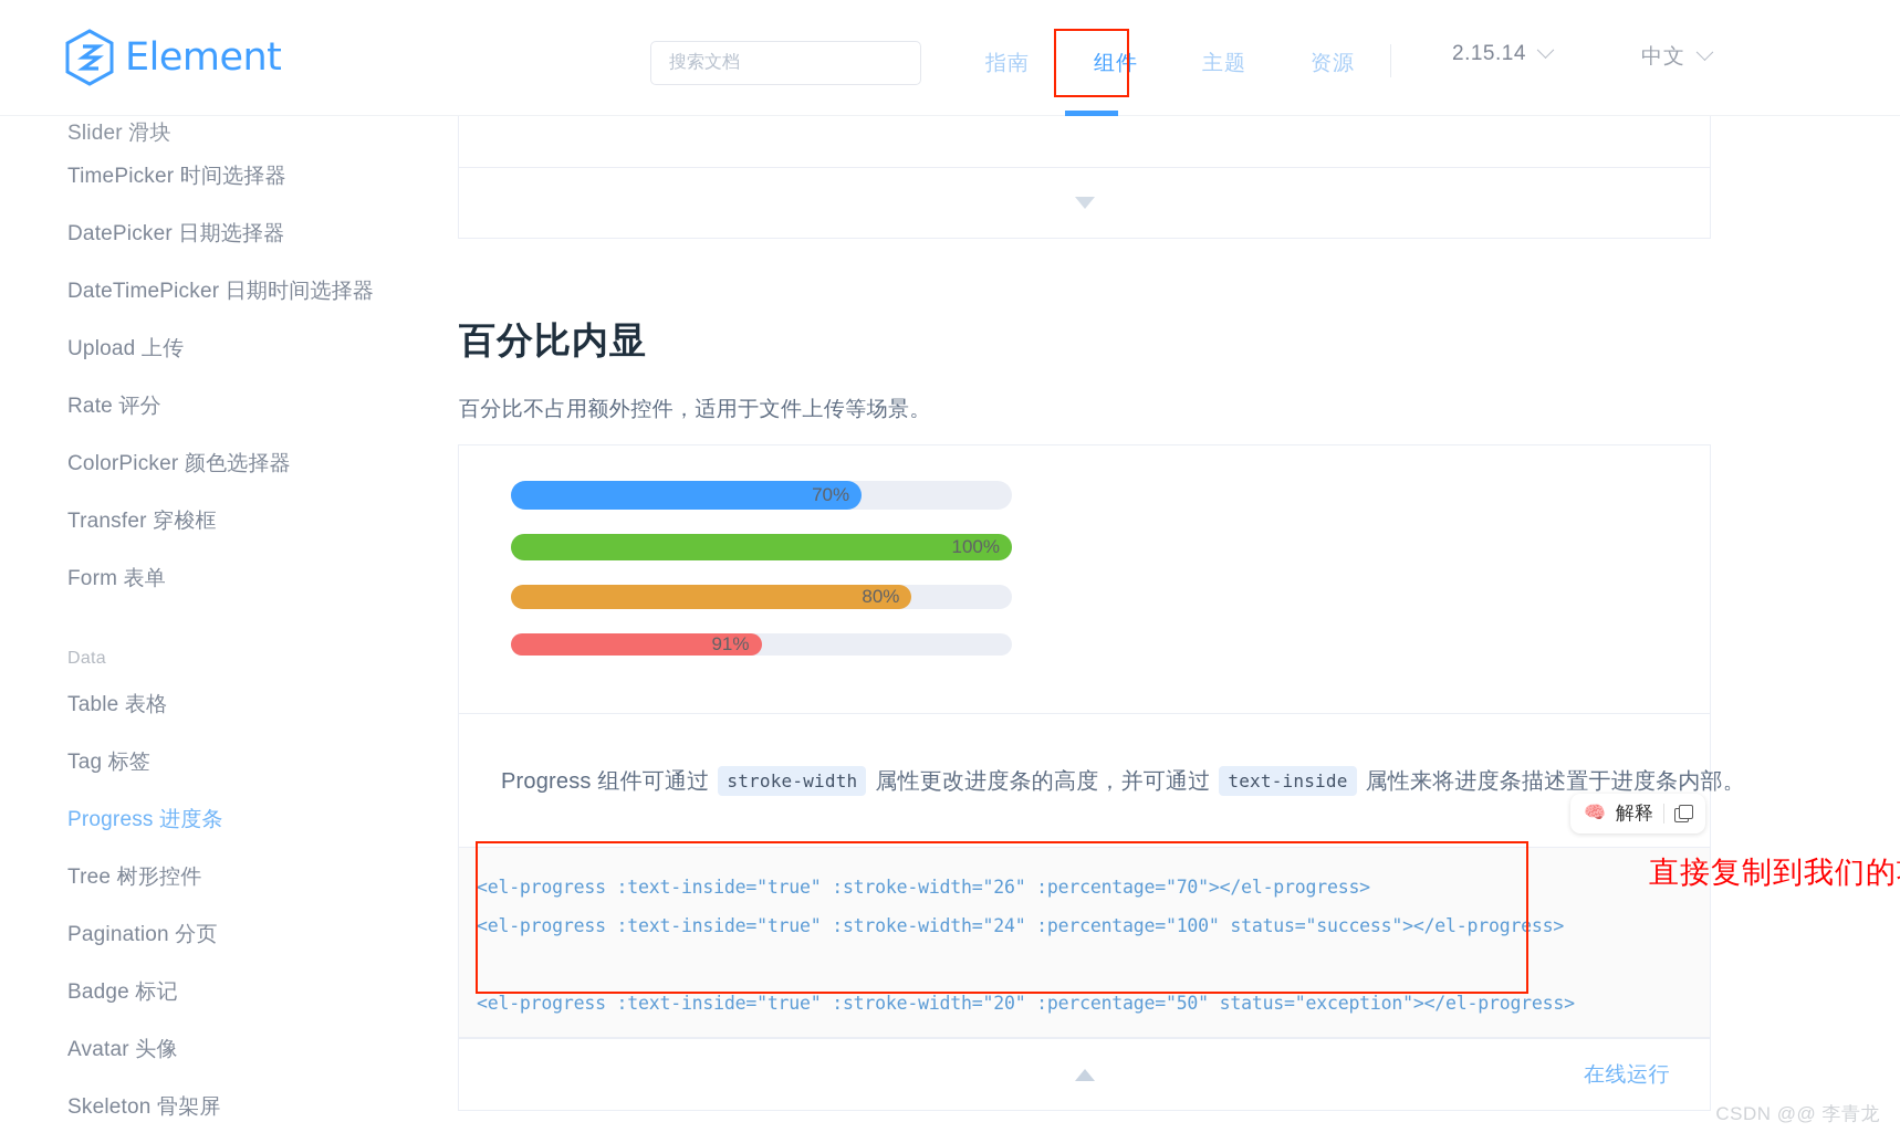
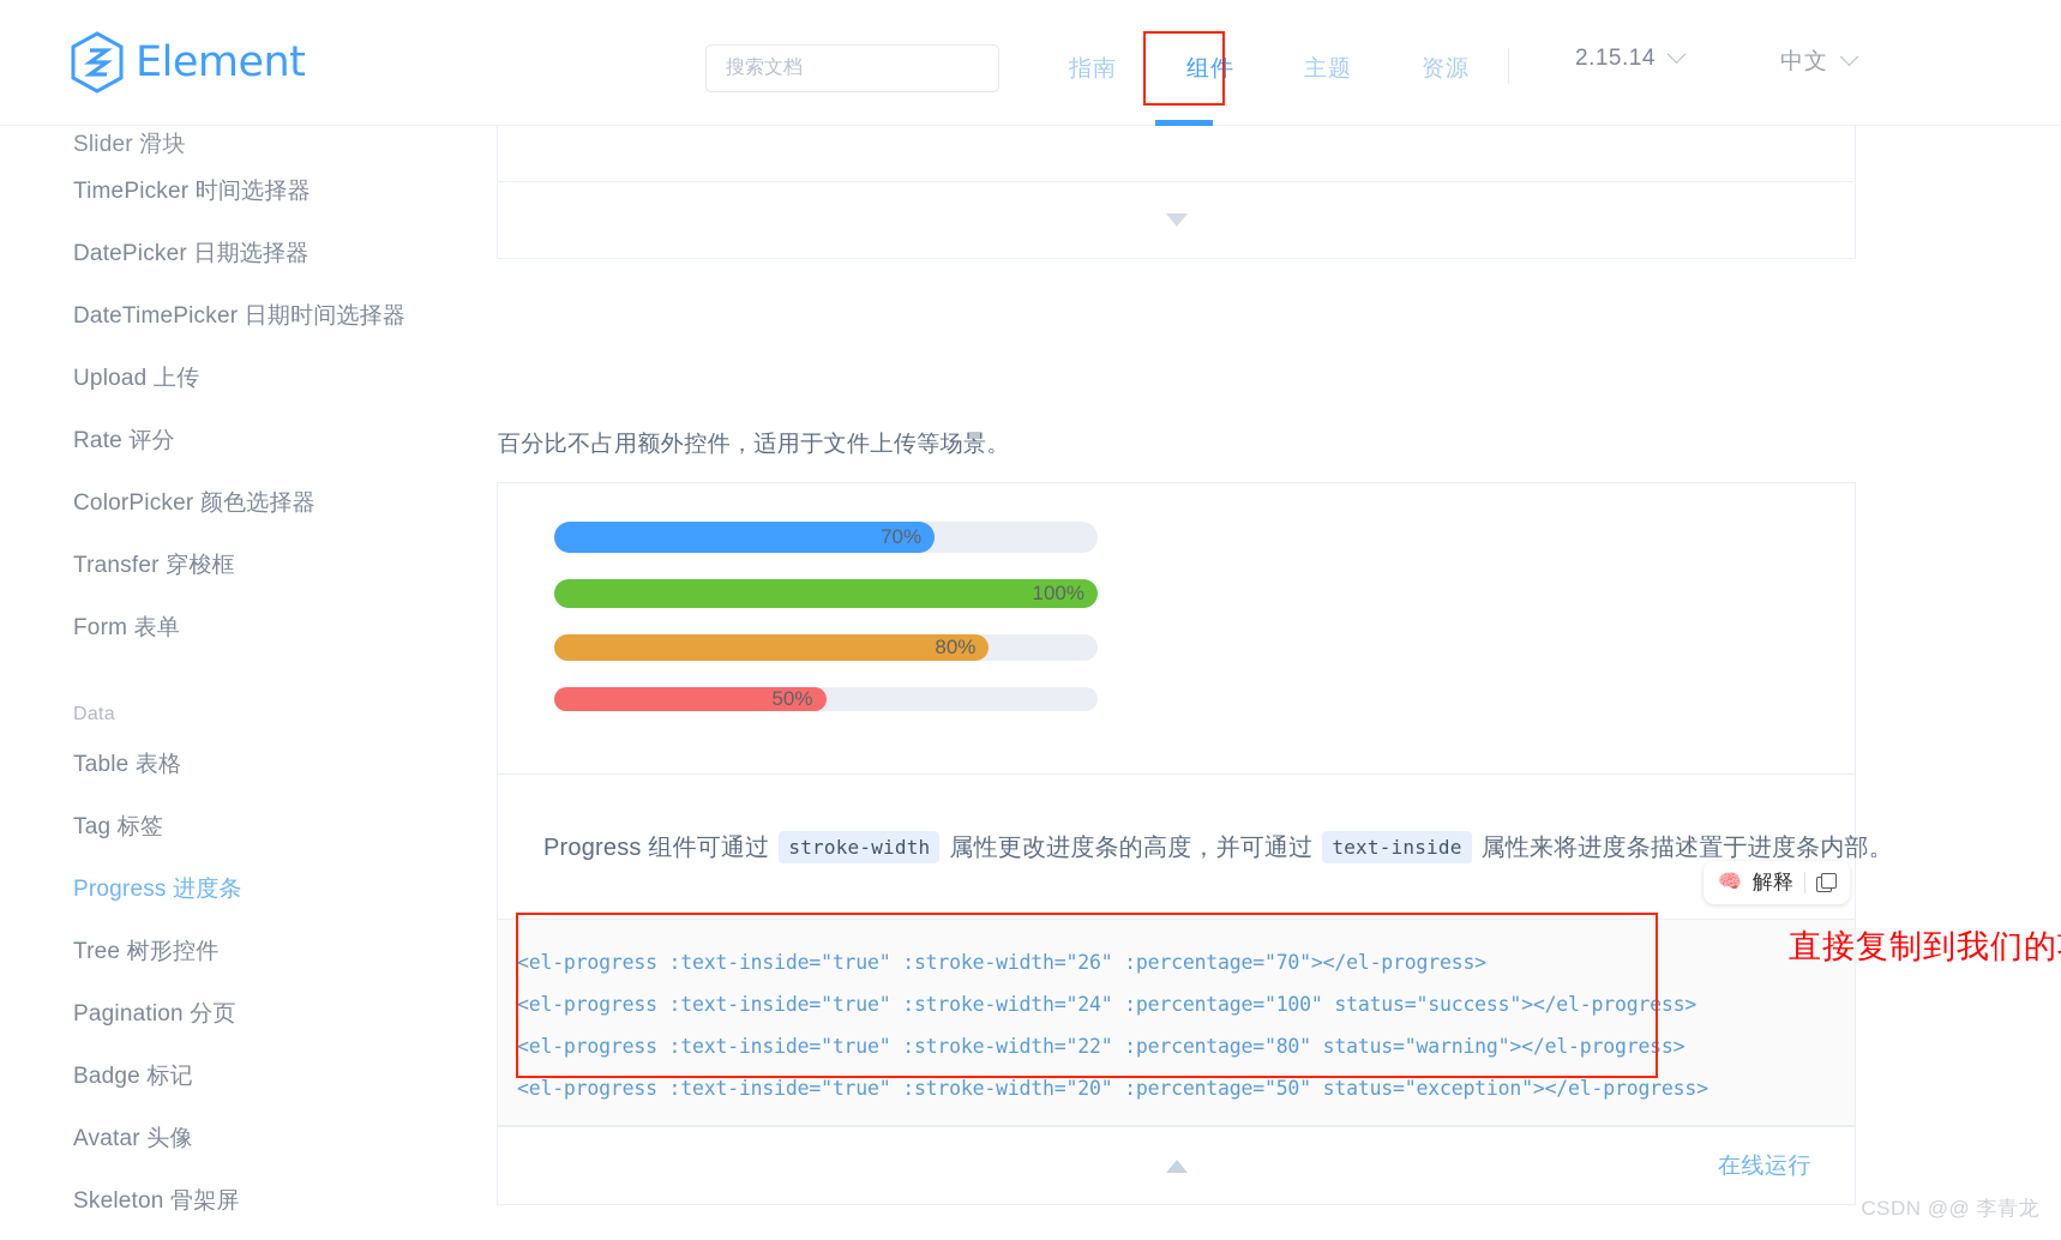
  Element
  搜索文档
  指南
  组件
  主题
  资源
  2.15.14
  中文
  Slider 滑块
  TimePicker 时间选择器
  DatePicker 日期选择器
  DateTimePicker 日期时间选择器
  Upload 上传
  Rate 评分
  ColorPicker 颜色选择器
  Transfer 穿梭框
  Form 表单
  Data
  Table 表格
  Tag 标签
  Progress 进度条
  Tree 树形控件
  Pagination 分页
  Badge 标记
  Avatar 头像
  Skeleton 骨架屏
- 百分比内显
  百分比不占用额外控件，适用于文件上传等场景。
  70%
  100%
  80%
- 91%
+ 50%
  Progress 组件可通过
  stroke-width
  属性更改进度条的高度，并可通过
  text-inside
  属性来将进度条描述置于进度条内部。
  <el-progress :text-inside="true" :stroke-width="26" :percentage="70"></el-progress>
  <el-progress :text-inside="true" :stroke-width="24" :percentage="100" status="success"></el-progress>
+ <el-progress :text-inside="true" :stroke-width="22" :percentage="80" status="warning"></el-progress>
  <el-progress :text-inside="true" :stroke-width="20" :percentage="50" status="exception"></el-progress>
  🧠
  解释
  直接复制到我们的
  在线运行
  CSDN @@ 李青龙
